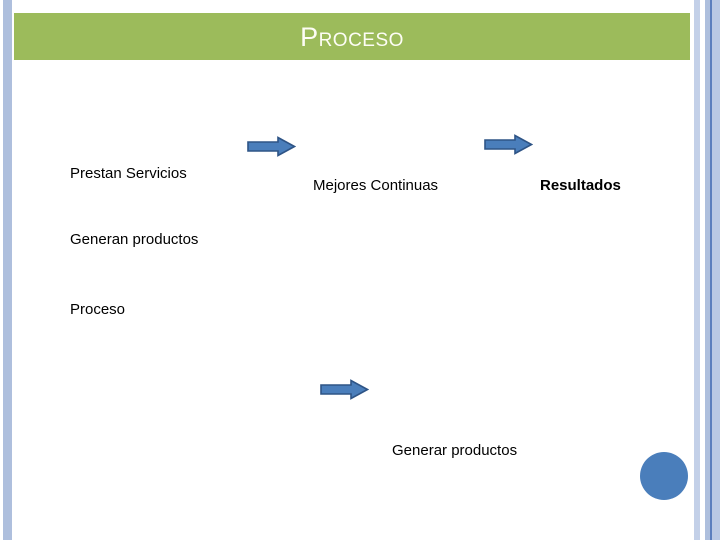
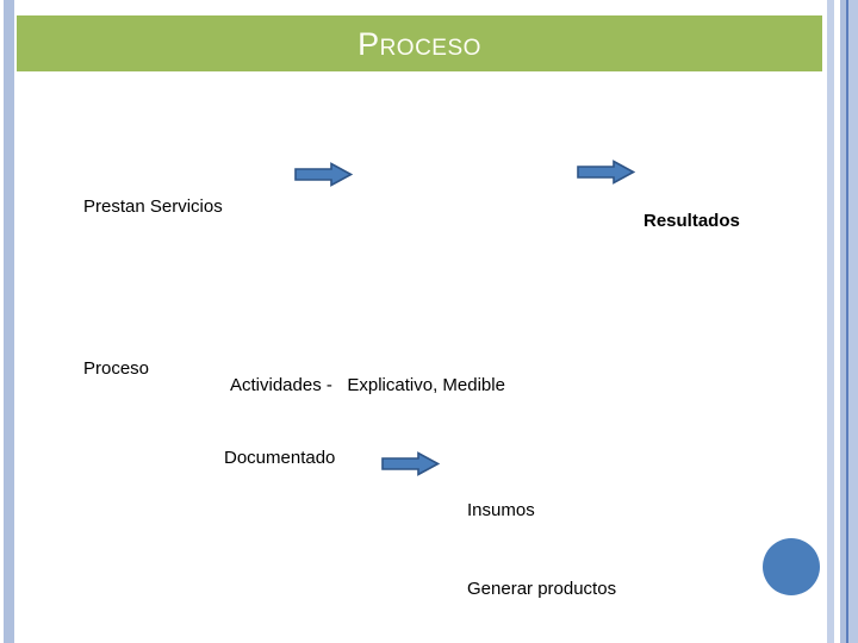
  Proceso
  Prestan Servicios
- Generan productos
- Mejores Continuas
  Resultados
  Proceso
+ Actividades - Explicativo, Medible
+ Documentado
+ Insumos
  Generar productos
